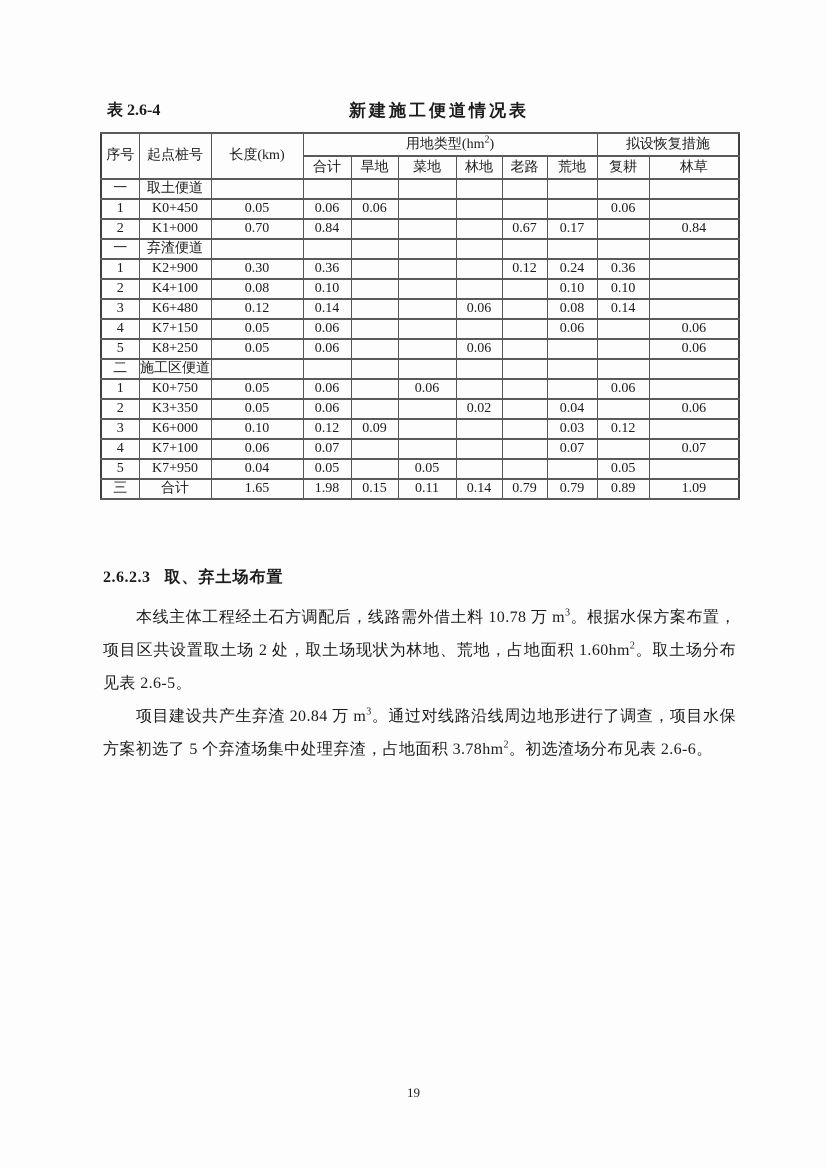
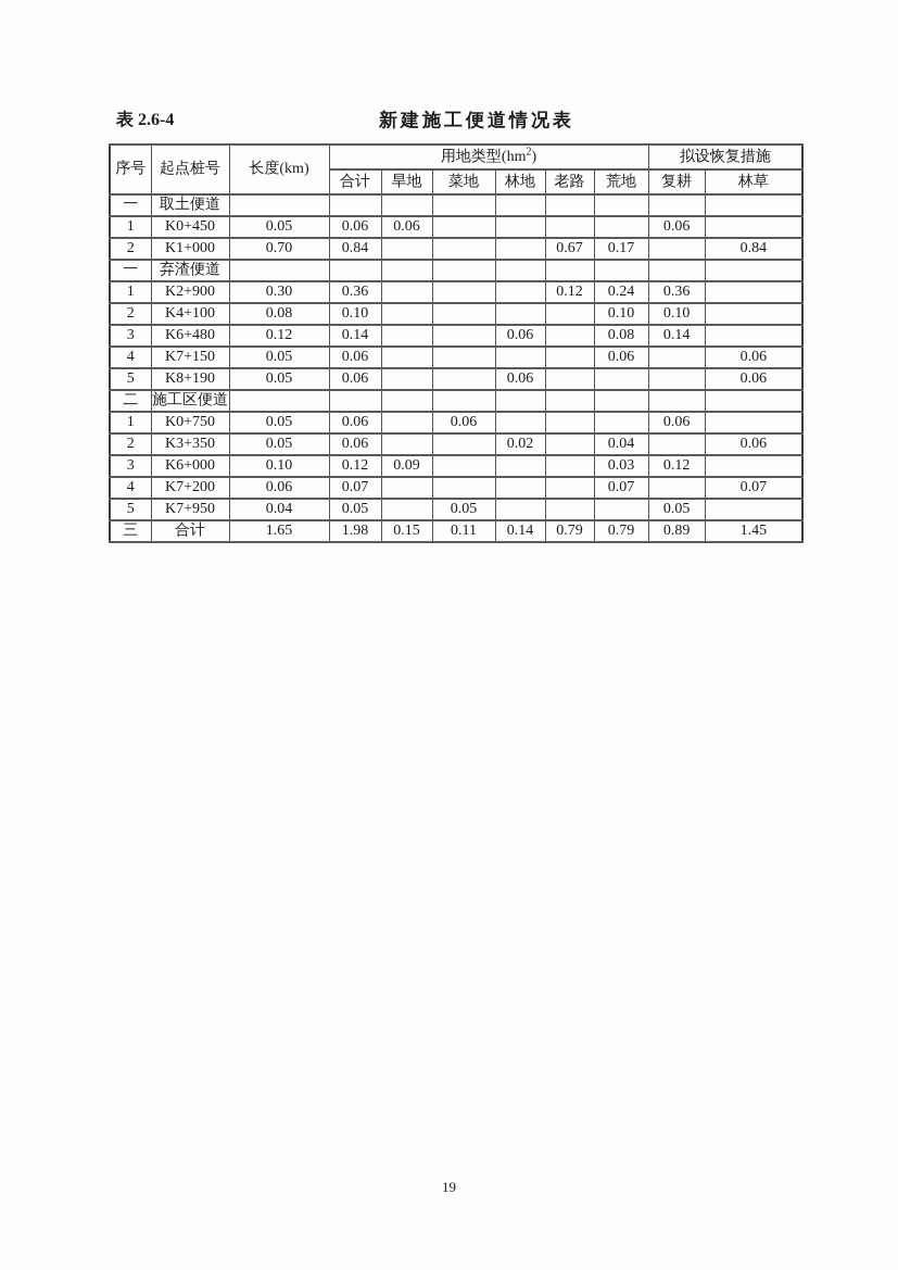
  表 2.6-4
  新建施工便道情况表
  序号	起点桩号	长度(km)	用地类型(hm2)	拟设恢复措施
  合计	旱地	菜地	林地	老路	荒地	复耕	林草
  一	取土便道
  1	K0+450	0.05	0.06	0.06					0.06
  2	K1+000	0.70	0.84				0.67	0.17		0.84
  一	弃渣便道
  1	K2+900	0.30	0.36				0.12	0.24	0.36
  2	K4+100	0.08	0.10					0.10	0.10
  3	K6+480	0.12	0.14			0.06		0.08	0.14
  4	K7+150	0.05	0.06					0.06		0.06
- 5	K8+250	0.05	0.06			0.06				0.06
+ 5	K8+190	0.05	0.06			0.06				0.06
  二	施工区便道
  1	K0+750	0.05	0.06		0.06				0.06
  2	K3+350	0.05	0.06			0.02		0.04		0.06
  3	K6+000	0.10	0.12	0.09				0.03	0.12
- 4	K7+100	0.06	0.07					0.07		0.07
+ 4	K7+200	0.06	0.07					0.07		0.07
  5	K7+950	0.04	0.05		0.05				0.05
- 三	合计	1.65	1.98	0.15	0.11	0.14	0.79	0.79	0.89	1.09
+ 三	合计	1.65	1.98	0.15	0.11	0.14	0.79	0.79	0.89	1.45
- 2.6.2.3 取、弃土场布置
- 本线主体工程经土石方调配后，线路需外借土料 10.78 万 m3。根据水保方案布置，项目区共设置取土场 2 处，取土场现状为林地、荒地，占地面积 1.60hm2。取土场分布见表 2.6-5。
- 项目建设共产生弃渣 20.84 万 m3。通过对线路沿线周边地形进行了调查，项目水保方案初选了 5 个弃渣场集中处理弃渣，占地面积 3.78hm2。初选渣场分布见表 2.6-6。
  19
